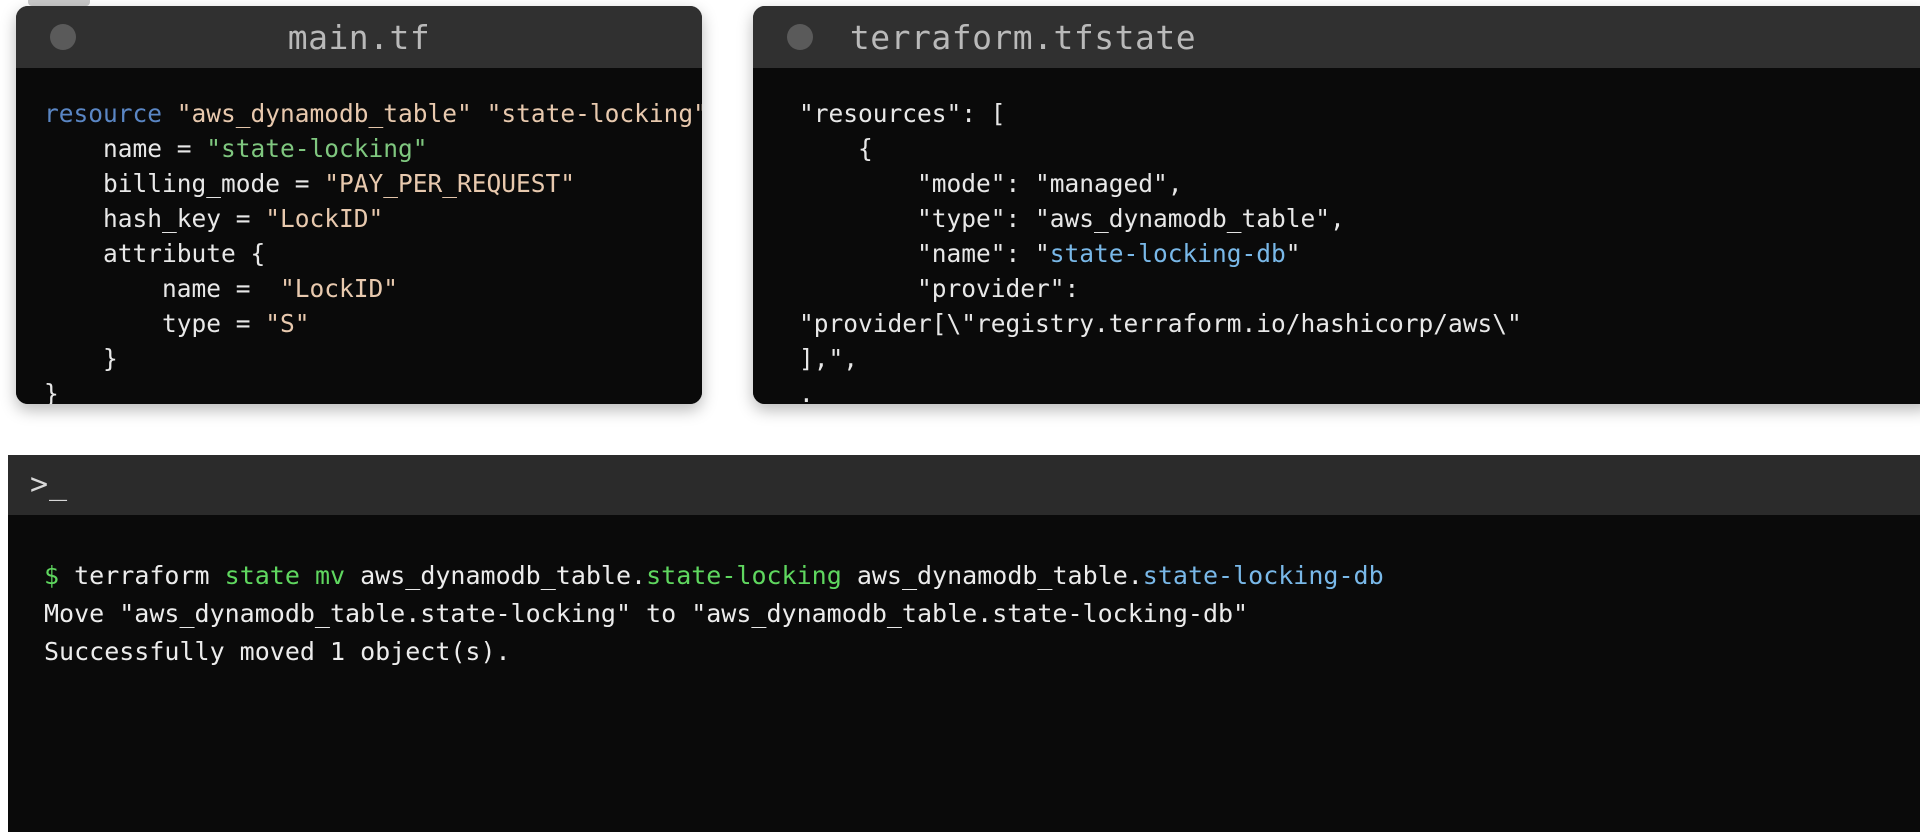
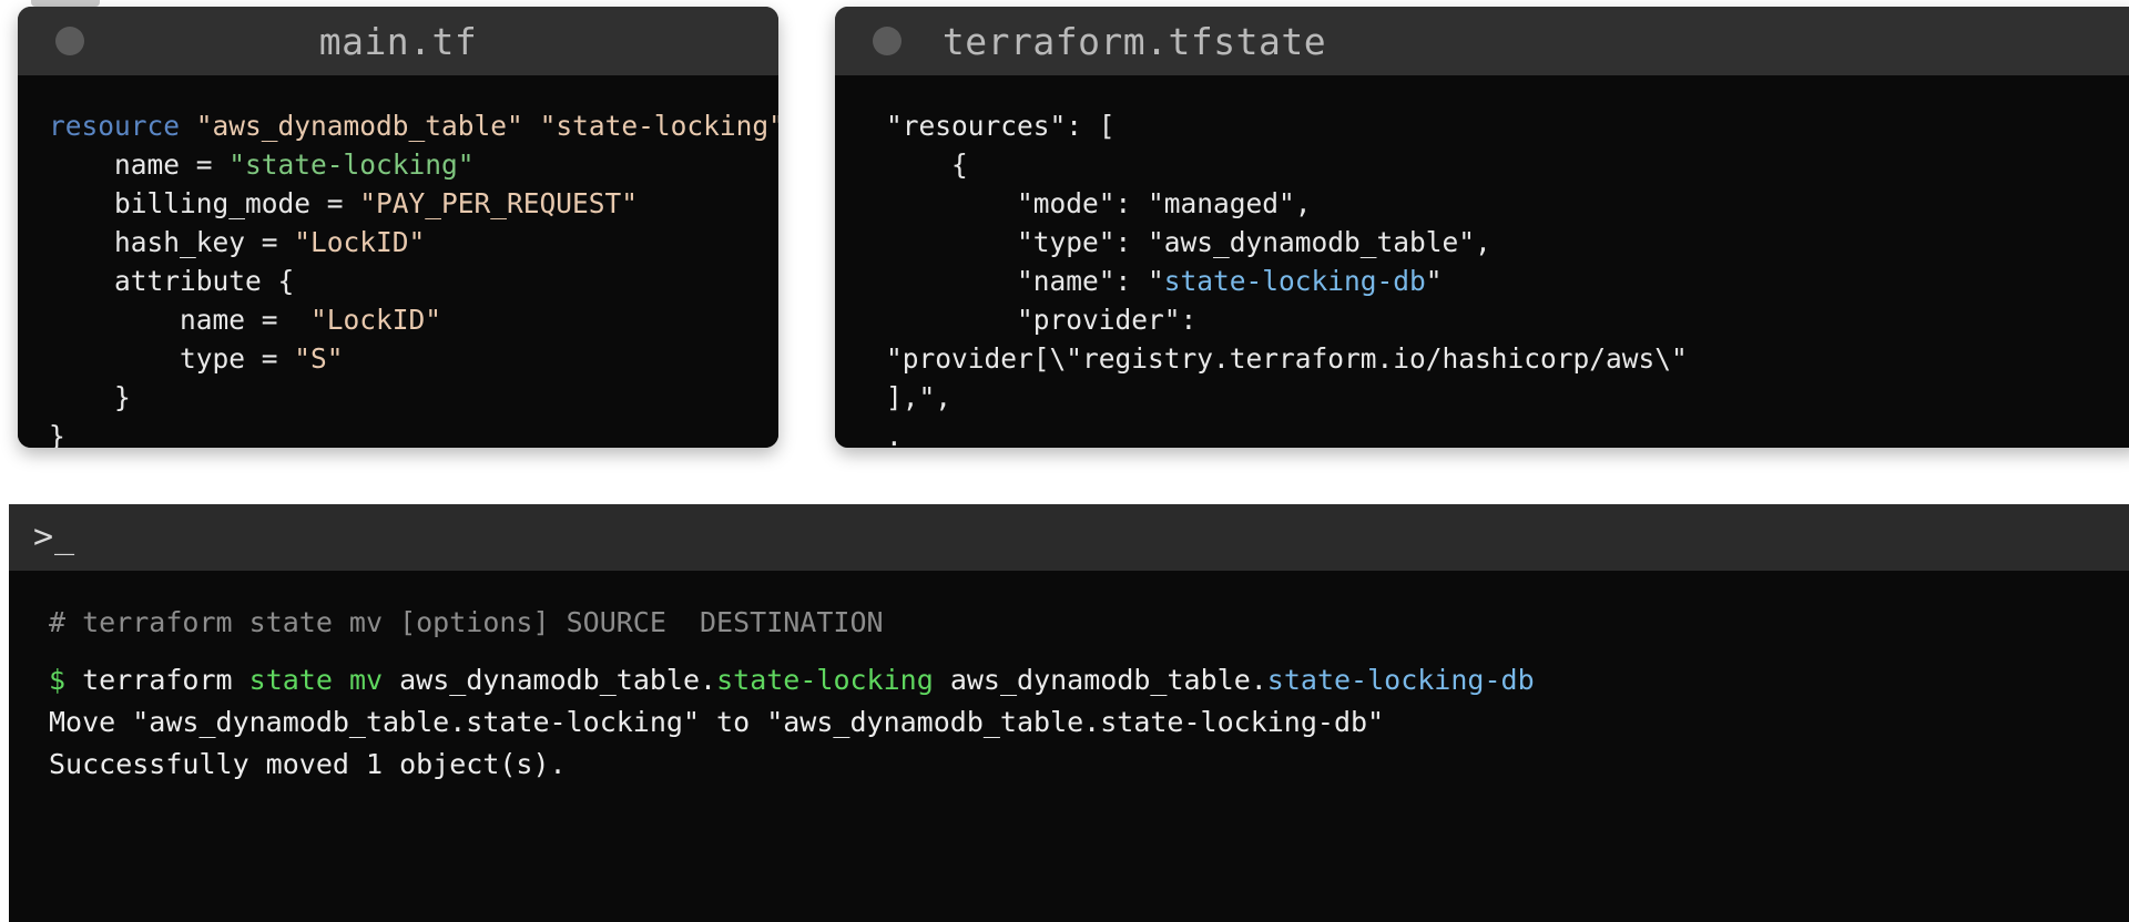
  main.tf
  resource "aws_dynamodb_table" "state-locking"
  name = "state-locking"
  billing_mode = "PAY_PER_REQUEST"
  hash_key = "LockID"
  attribute {
  name = "LockID"
  type = "S"
  }
  }
  terraform.tfstate
  "resources": [
  {
  "mode": "managed",
  "type": "aws_dynamodb_table",
  "name": "state-locking-db"
  "provider":
  "provider[\"registry.terraform.io/hashicorp/aws\"
  ],",
  .
  >_
+ # terraform state mv [options] SOURCE DESTINATION
  $ terraform state mv aws_dynamodb_table.state-locking aws_dynamodb_table.state-locking-db
  Move "aws_dynamodb_table.state-locking" to "aws_dynamodb_table.state-locking-db"
  Successfully moved 1 object(s).
